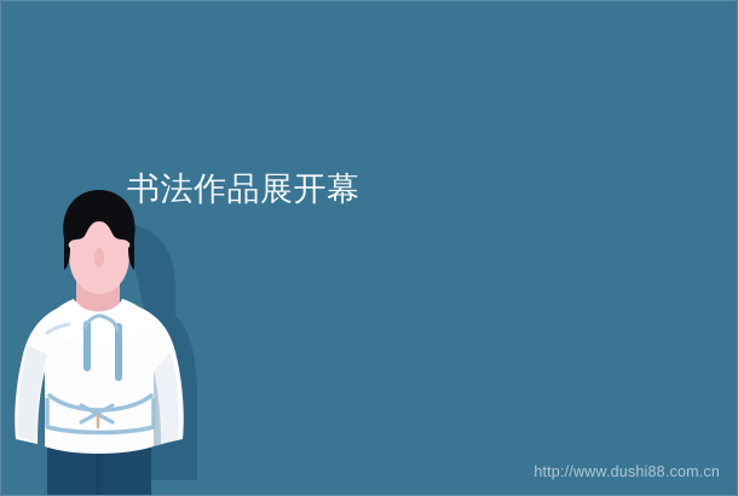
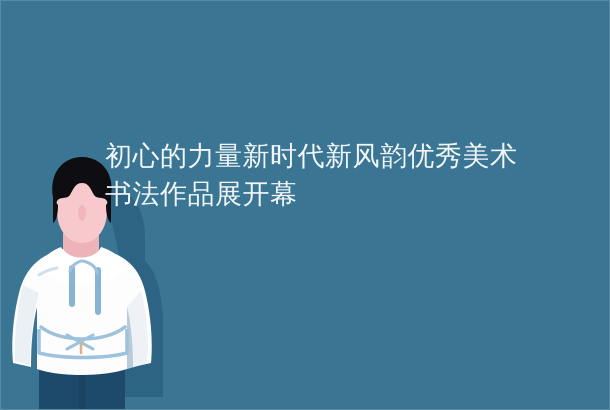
+ 初心的力量新时代新风韵优秀美术
  书法作品展开幕
- http://www.dushi88.com.cn
